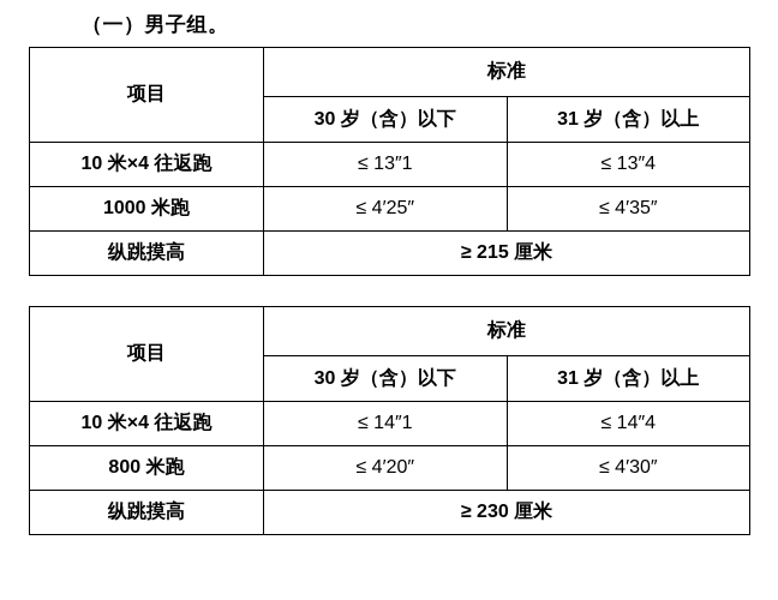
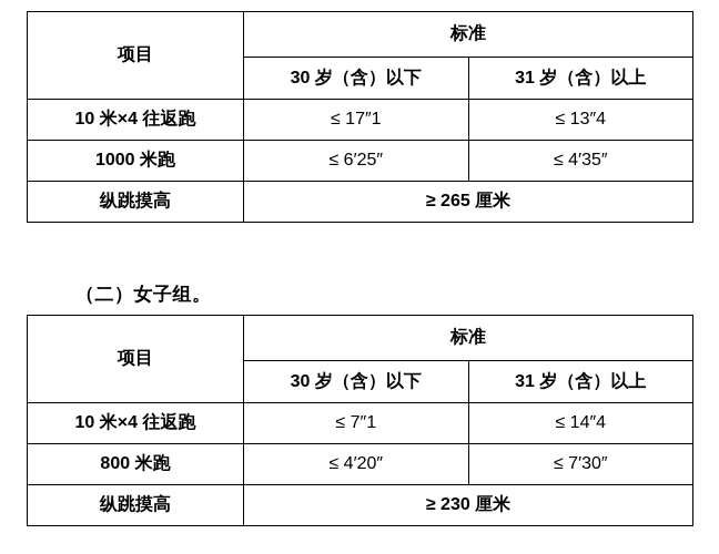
- （一）男子组。
  项目	标准
  30 岁（含）以下	31 岁（含）以上
- 10 米×4 往返跑	≤ 13″1	≤ 13″4
+ 10 米×4 往返跑	≤ 17″1	≤ 13″4
- 1000 米跑	≤ 4′25″	≤ 4′35″
+ 1000 米跑	≤ 6′25″	≤ 4′35″
- 纵跳摸高	≥ 215 厘米
+ 纵跳摸高	≥ 265 厘米
+ （二）女子组。
  项目	标准
  30 岁（含）以下	31 岁（含）以上
- 10 米×4 往返跑	≤ 14″1	≤ 14″4
+ 10 米×4 往返跑	≤ 7″1	≤ 14″4
- 800 米跑	≤ 4′20″	≤ 4′30″
+ 800 米跑	≤ 4′20″	≤ 7′30″
  纵跳摸高	≥ 230 厘米
